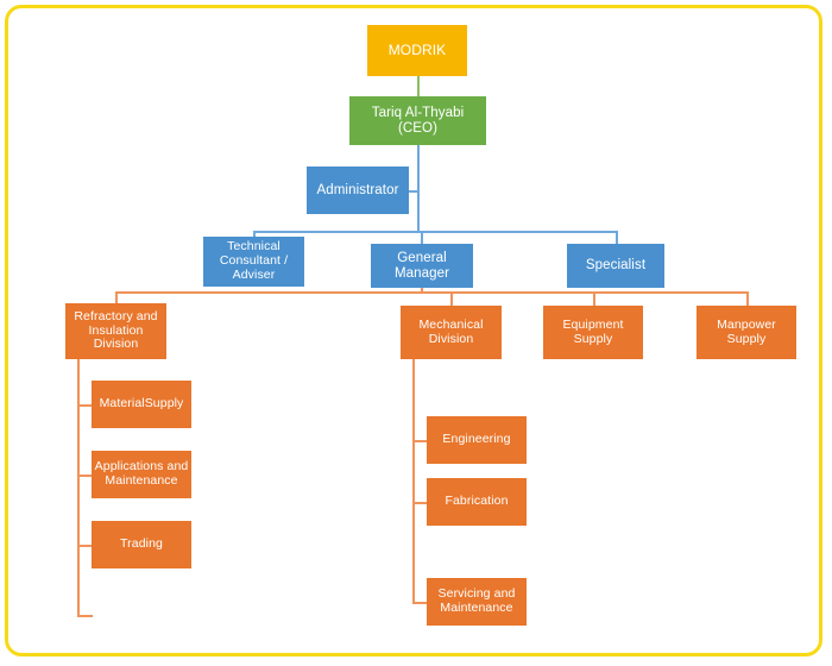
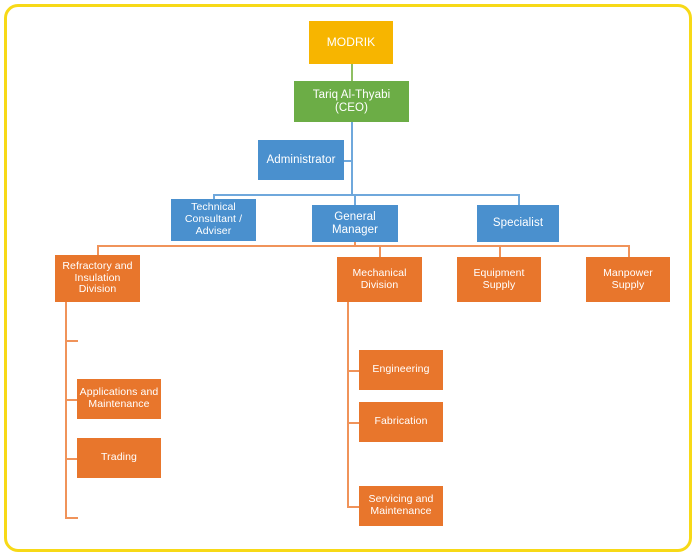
  MODRIK
  Tariq Al-Thyabi
  (CEO)
  Administrator
  Technical
  Consultant /
  Adviser
  General
  Manager
  Specialist
  Refractory and
  Insulation
  Division
  Mechanical
  Division
  Equipment
  Supply
  Manpower
  Supply
- MaterialSupply
  Applications and
  Maintenance
  Trading
  Engineering
  Fabrication
  Servicing and
  Maintenance
